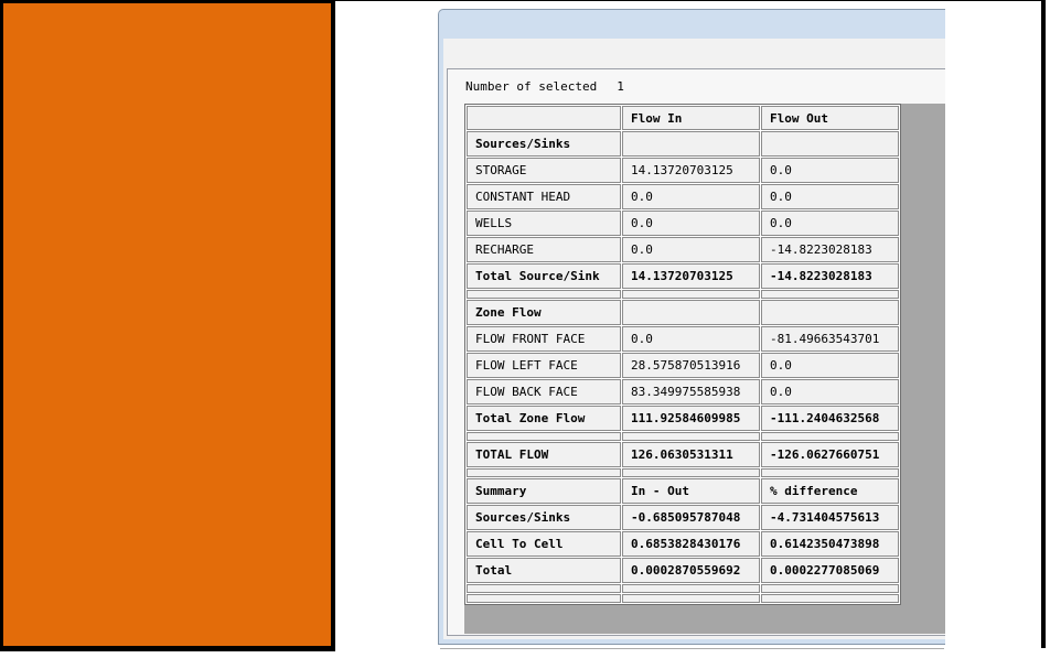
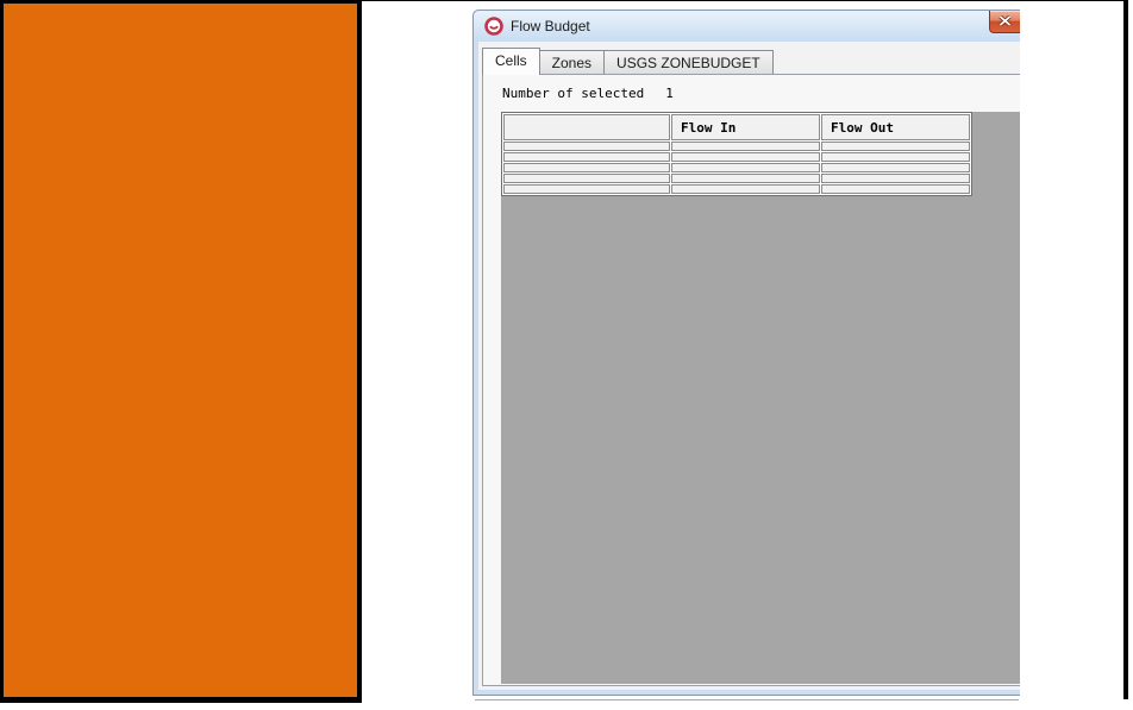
+ Flow Budget
+ Cells
+ Zones
+ USGS ZONEBUDGET
  Number of selected 1
  	Flow In	Flow Out
- Sources/Sinks
- STORAGE	14.13720703125	0.0
- CONSTANT HEAD	0.0	0.0
- WELLS	0.0	0.0
- RECHARGE	0.0	-14.8223028183
- Total Source/Sink	14.13720703125	-14.8223028183
- Zone Flow
- FLOW FRONT FACE	0.0	-81.49663543701
- FLOW LEFT FACE	28.575870513916	0.0
- FLOW BACK FACE	83.349975585938	0.0
- Total Zone Flow	111.92584609985	-111.2404632568
- TOTAL FLOW	126.0630531311	-126.0627660751
- Summary	In - Out	% difference
- Sources/Sinks	-0.685095787048	-4.731404575613
- Cell To Cell	0.6853828430176	0.6142350473898
- Total	0.0002870559692	0.0002277085069
